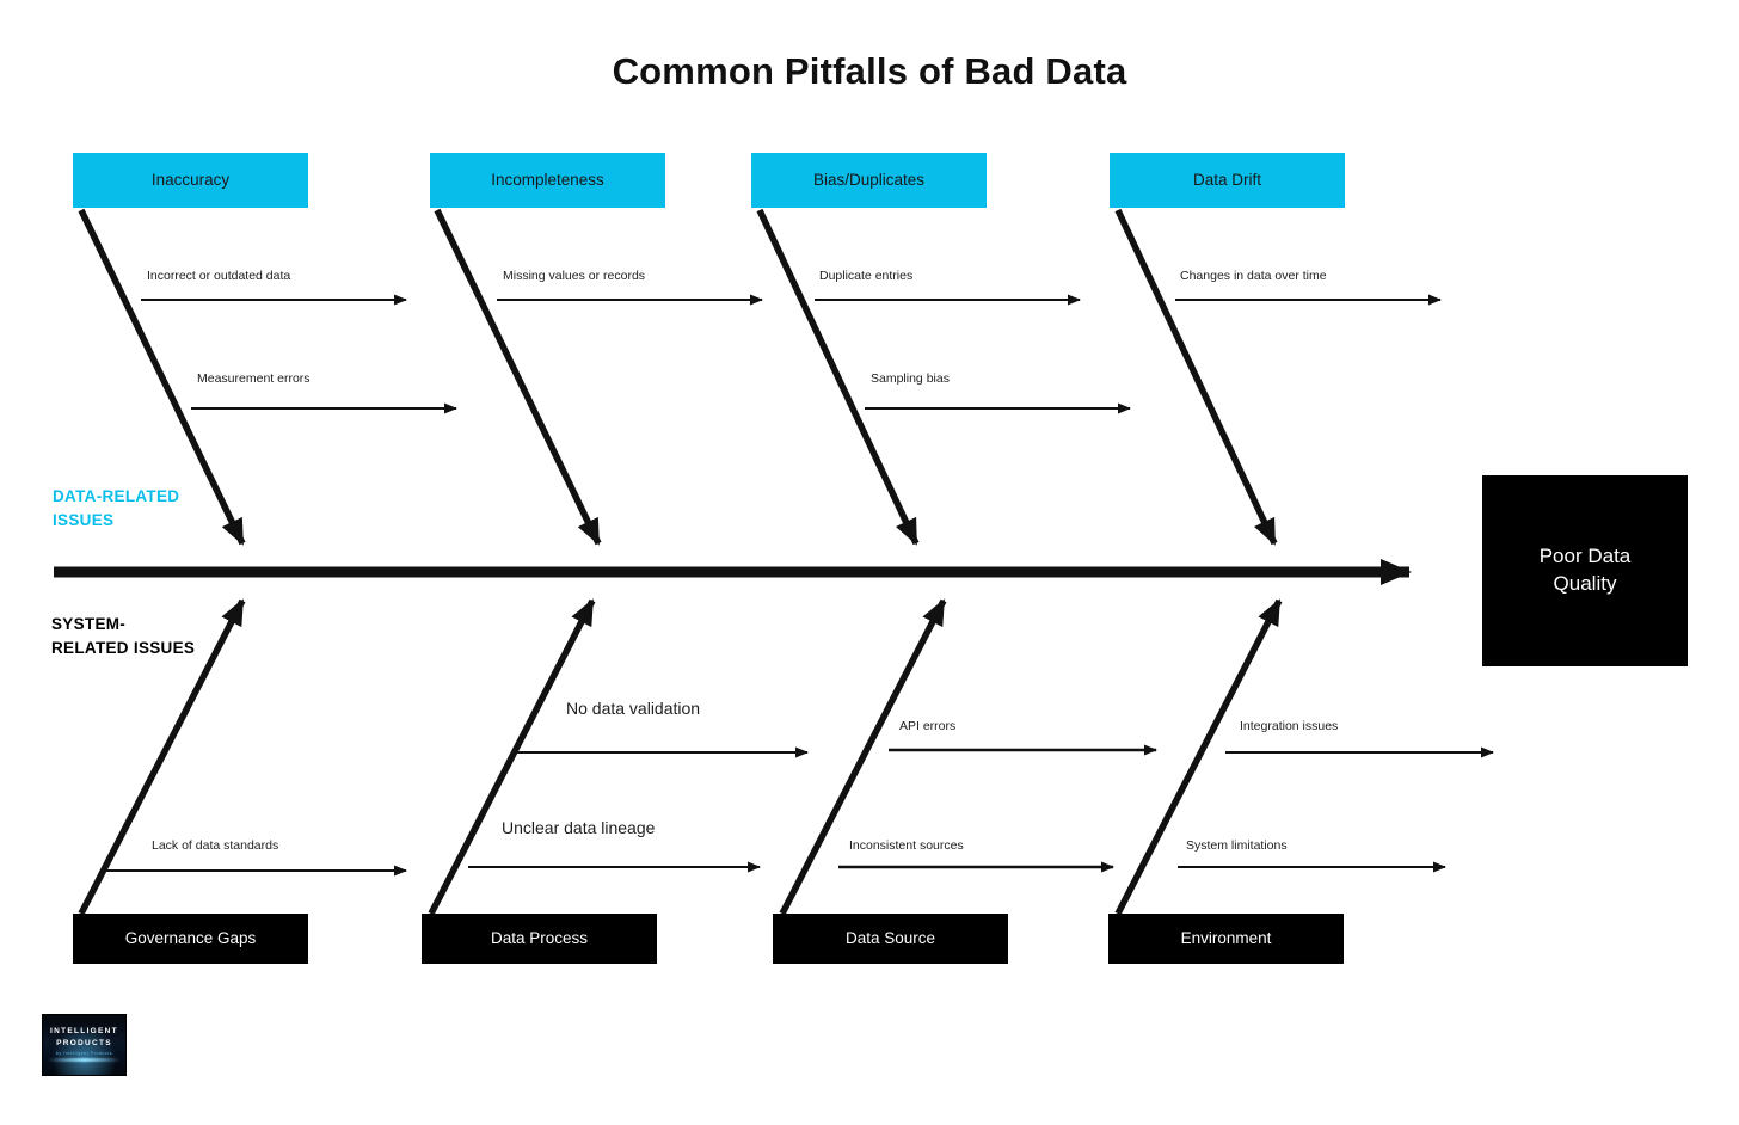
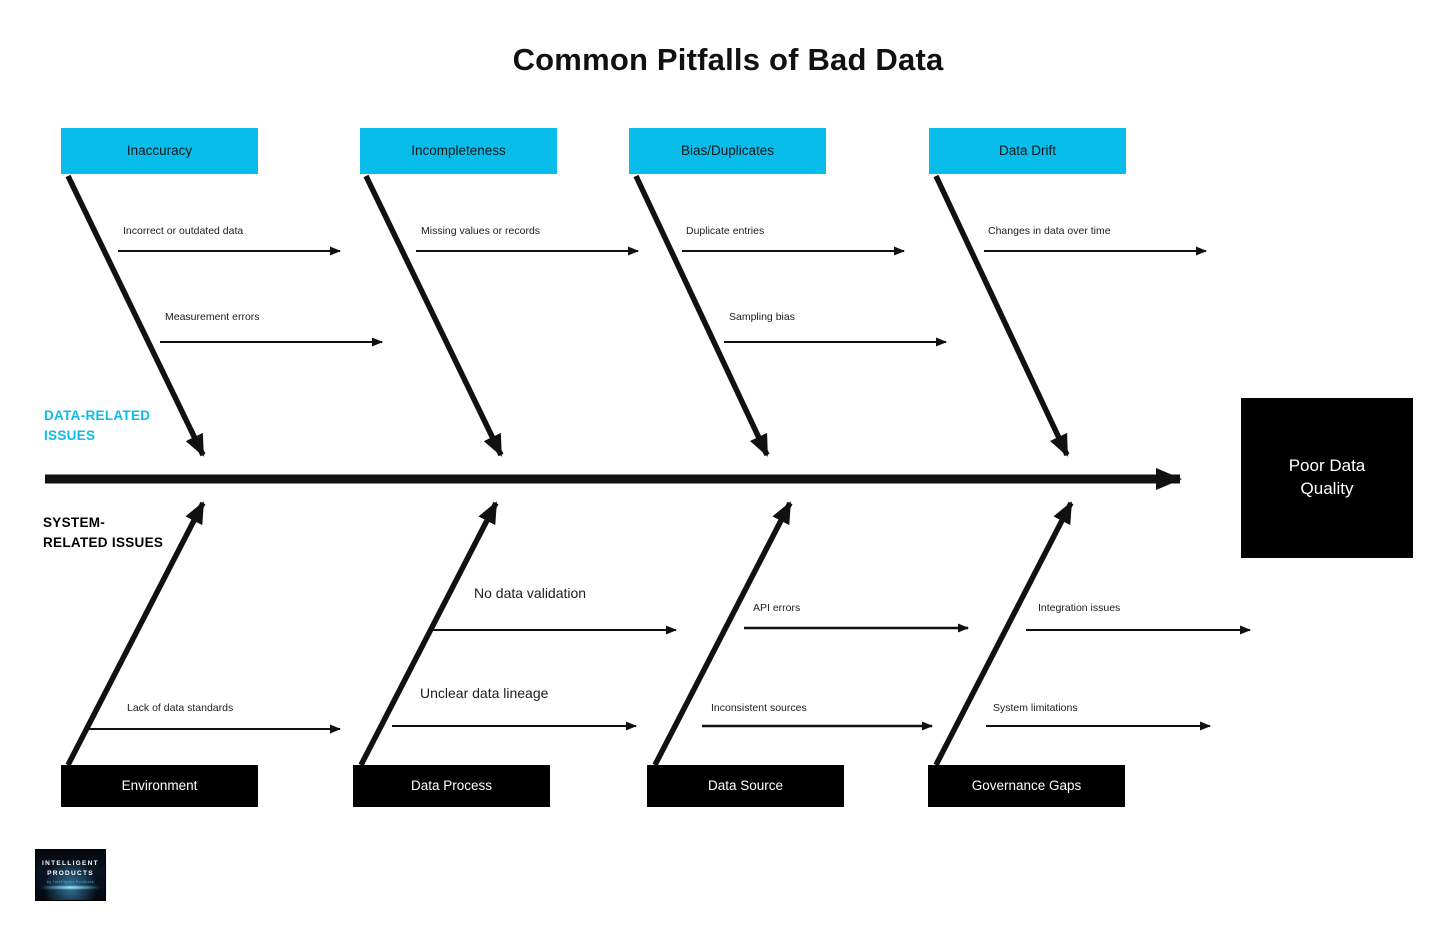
  Common Pitfalls of Bad Data
  Inaccuracy
  Incompleteness
  Bias/Duplicates
  Data Drift
- Governance Gaps
+ Environment
  Data Process
  Data Source
- Environment
+ Governance Gaps
  Poor Data
  Quality
  DATA-RELATED
  ISSUES
  SYSTEM-
  RELATED ISSUES
  Incorrect or outdated data
  Measurement errors
  Missing values or records
  Duplicate entries
  Sampling bias
  Changes in data over time
  Lack of data standards
  No data validation
  Unclear data lineage
  API errors
  Inconsistent sources
  Integration issues
  System limitations
